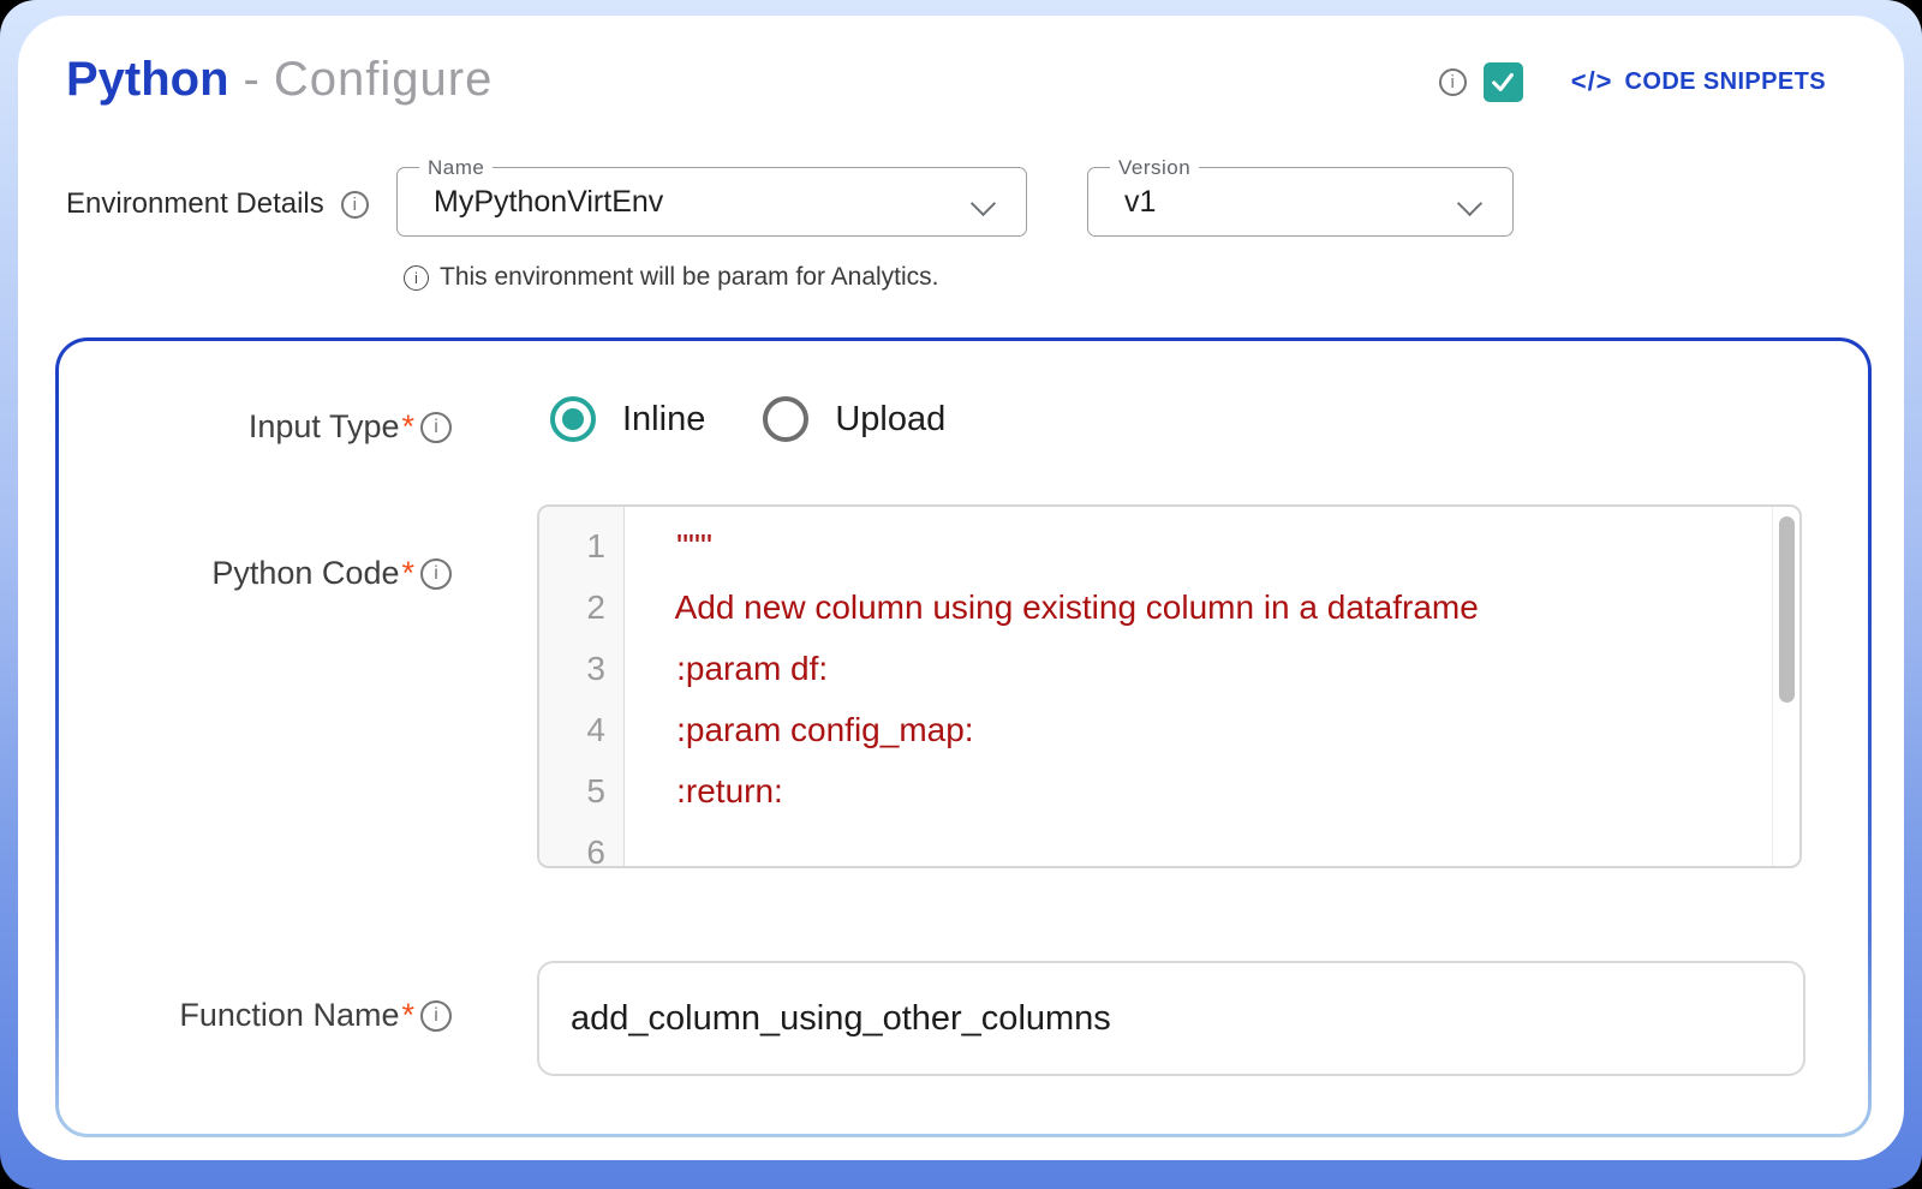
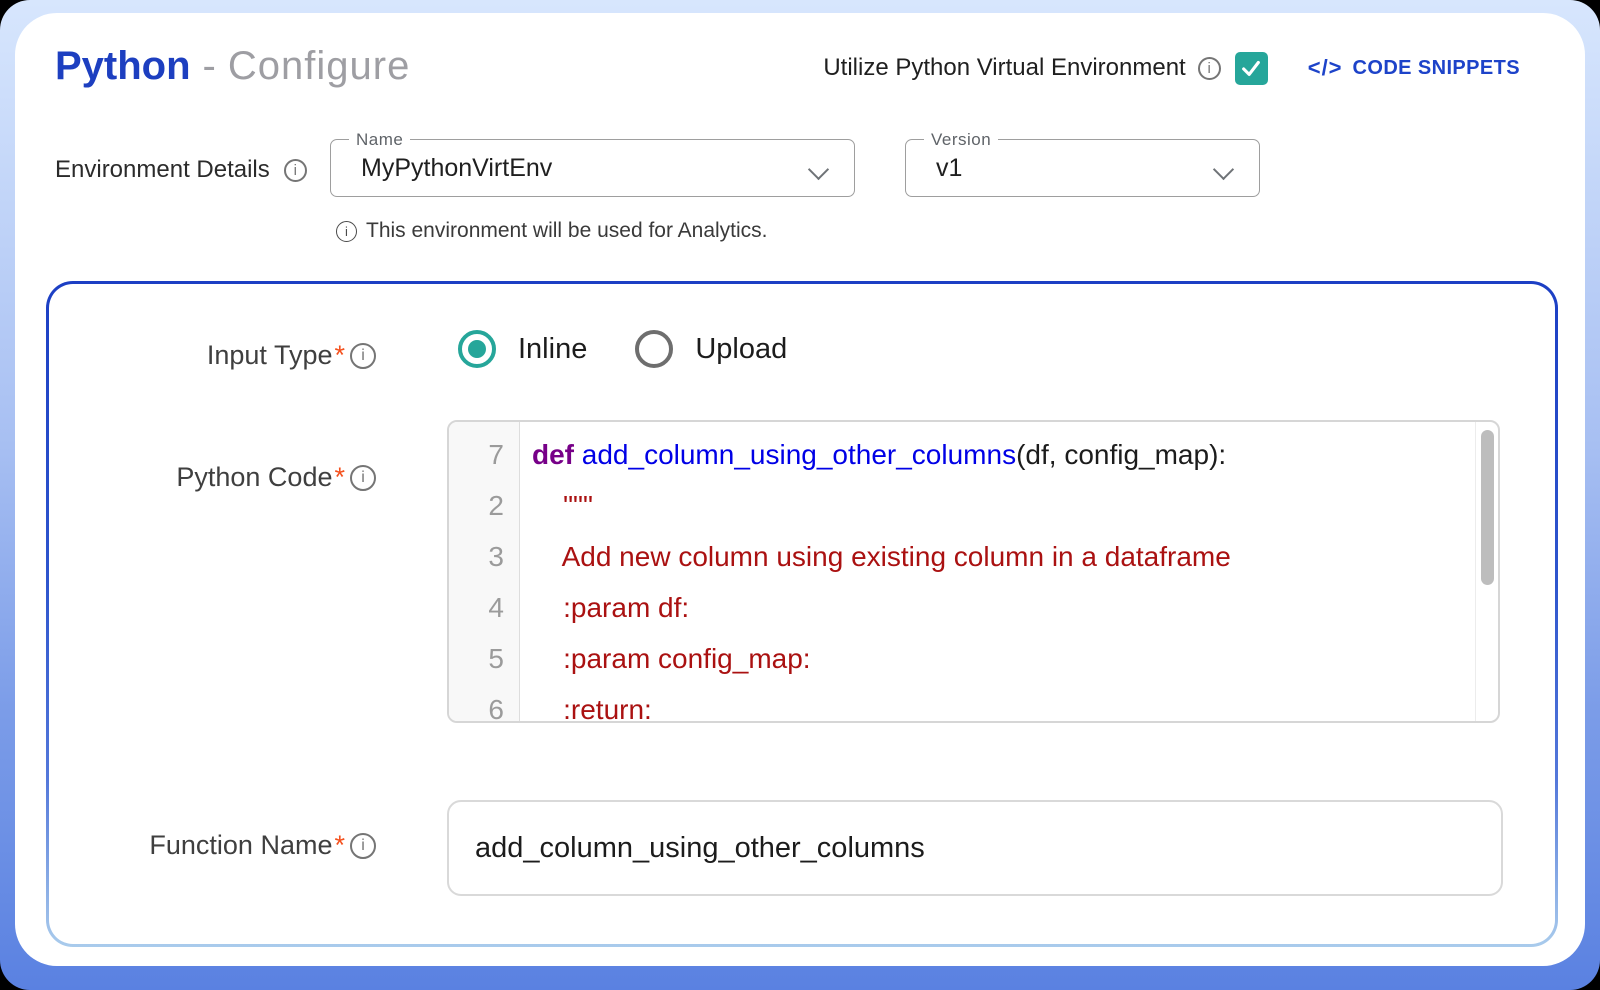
  Python - Configure
+ Utilize Python Virtual Environment
  i
  </>
  CODE SNIPPETS
  Environment Details
  i
  Name
  MyPythonVirtEnv
  Version
  v1
  i
- This environment will be param for Analytics.
+ This environment will be used for Analytics.
  Input Type
  *
  i
  Inline
  Upload
  Python Code
  *
  i
- 1
+ 7
  2
  3
  4
  5
  6
+ def add_column_using_other_columns(df, config_map):
  """
  Add new column using existing column in a dataframe
  :param df:
  :param config_map:
  :return:
  Function Name
  *
  i
  add_column_using_other_columns
